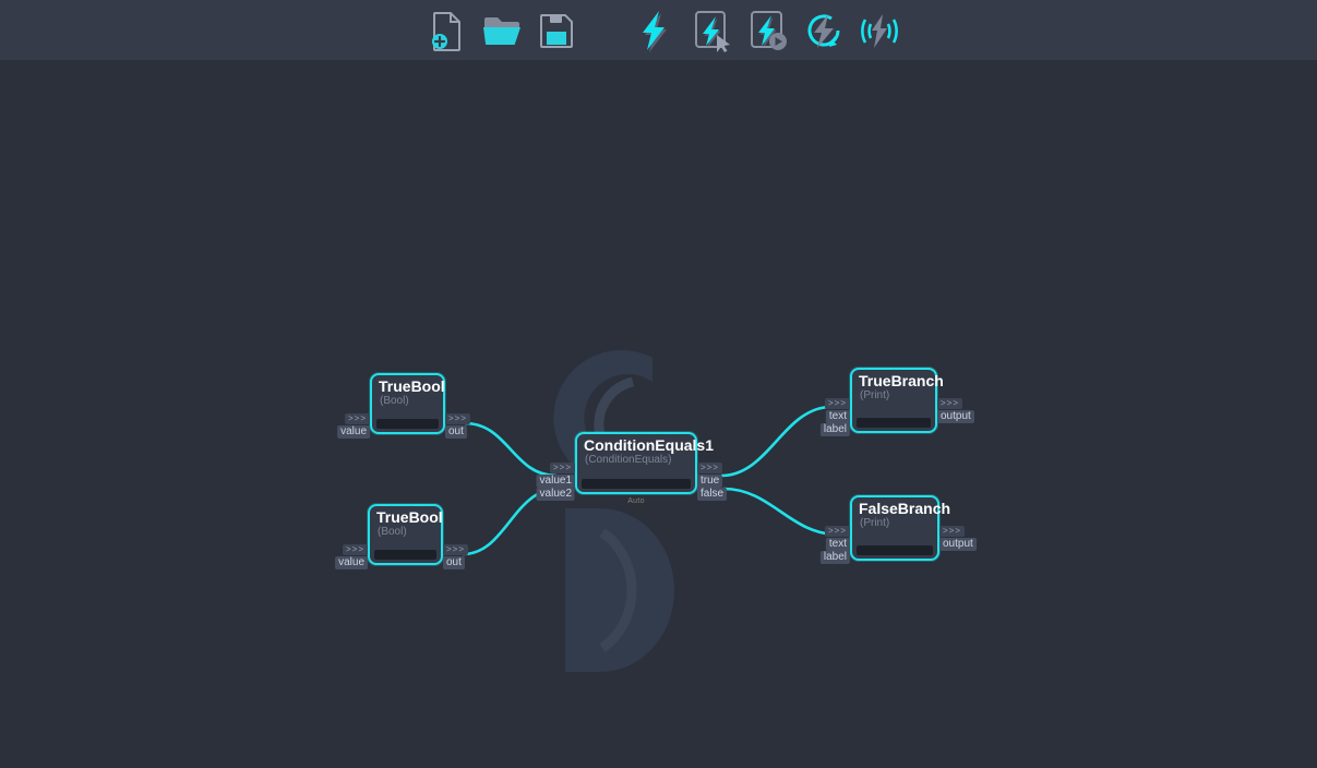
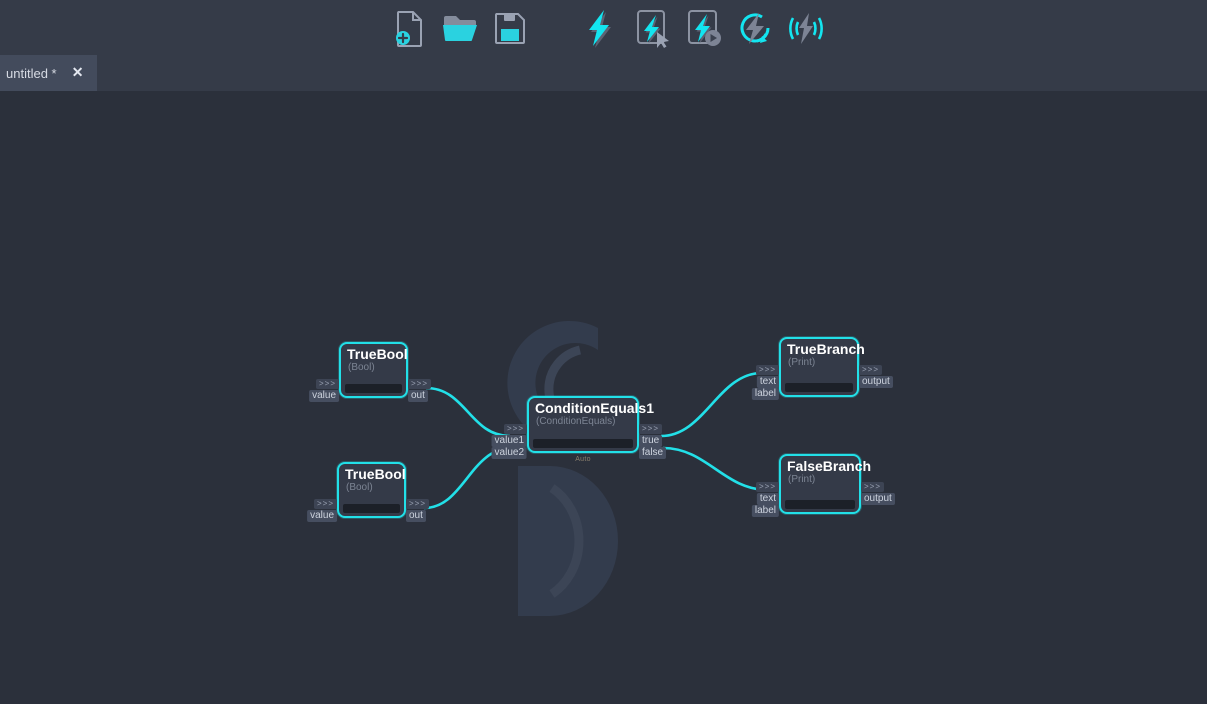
+ untitled *
+ ✕
  TrueBool
  (Bool)
  >>>
  value
  >>>
  out
  TrueBool
  (Bool)
  >>>
  value
  >>>
  out
  ConditionEquals1
  (ConditionEquals)
  >>>
  value1
  value2
  >>>
  true
  false
  TrueBranch
  (Print)
  >>>
  text
  label
  >>>
  output
  FalseBranch
  (Print)
  >>>
  text
  label
  >>>
  output
